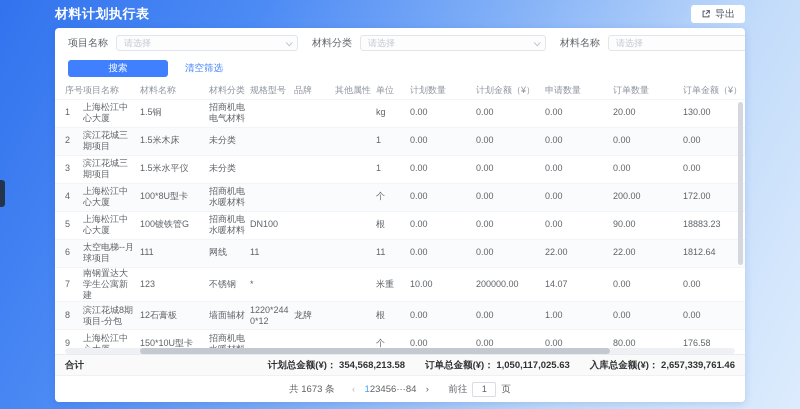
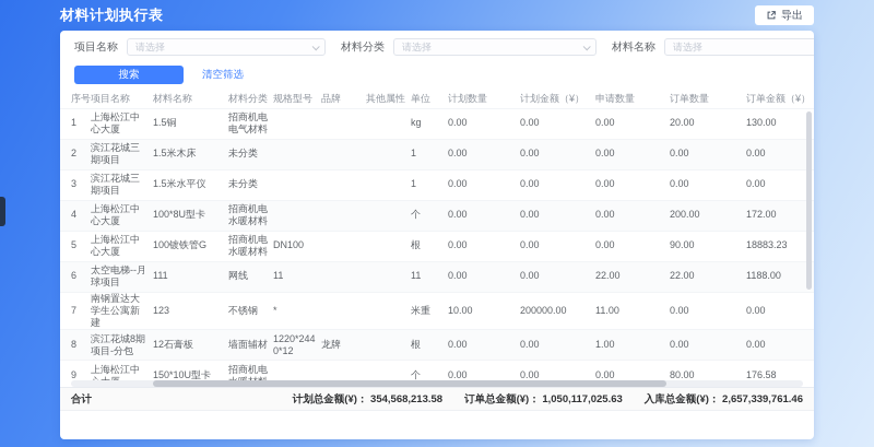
  材料计划执行表
  导出
  项目名称
  请选择
  材料分类
  请选择
  材料名称
  请选择
  搜索
  清空筛选
  序号	项目名称	材料名称	材料分类	规格型号	品牌	其他属性	单位	计划数量	计划金额（¥）	申请数量	订单数量	订单金额（¥）
  1	上海松江中心大厦	1.5铜	招商机电电气材料				kg	0.00	0.00	0.00	20.00	130.00
  2	滨江花城三期项目	1.5米木床	未分类				1	0.00	0.00	0.00	0.00	0.00
  3	滨江花城三期项目	1.5米水平仪	未分类				1	0.00	0.00	0.00	0.00	0.00
  4	上海松江中心大厦	100*8U型卡	招商机电水暖材料				个	0.00	0.00	0.00	200.00	172.00
  5	上海松江中心大厦	100镀铁管G	招商机电水暖材料	DN100			根	0.00	0.00	0.00	90.00	18883.23
- 6	太空电梯--月球项目	111	网线	11			11	0.00	0.00	22.00	22.00	1812.64
+ 6	太空电梯--月球项目	111	网线	11			11	0.00	0.00	22.00	22.00	1188.00
- 7	南钢置达大学生公寓新建	123	不锈钢	*			米重	10.00	200000.00	14.07	0.00	0.00
+ 7	南钢置达大学生公寓新建	123	不锈钢	*			米重	10.00	200000.00	11.00	0.00	0.00
  8	滨江花城8期项目-分包	12石膏板	墙面辅材	1220*2440*12	龙牌		根	0.00	0.00	1.00	0.00	0.00
  9	上海松江中	150*10U型卡	招商机电				个	0.00	0.00	0.00	80.00	176.58
  合计
  计划总金额(¥)： 354,568,213.58
  订单总金额(¥)： 1,050,117,025.63
  入库总金额(¥)： 2,657,339,761.46
- 共 1673 条
- ‹
- 123456···84
- ›
- 前往
- 1
- 页
